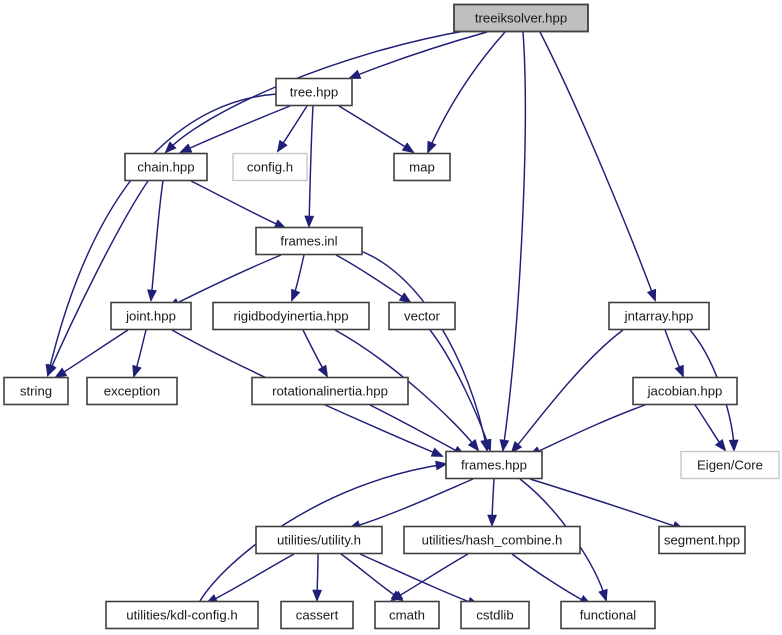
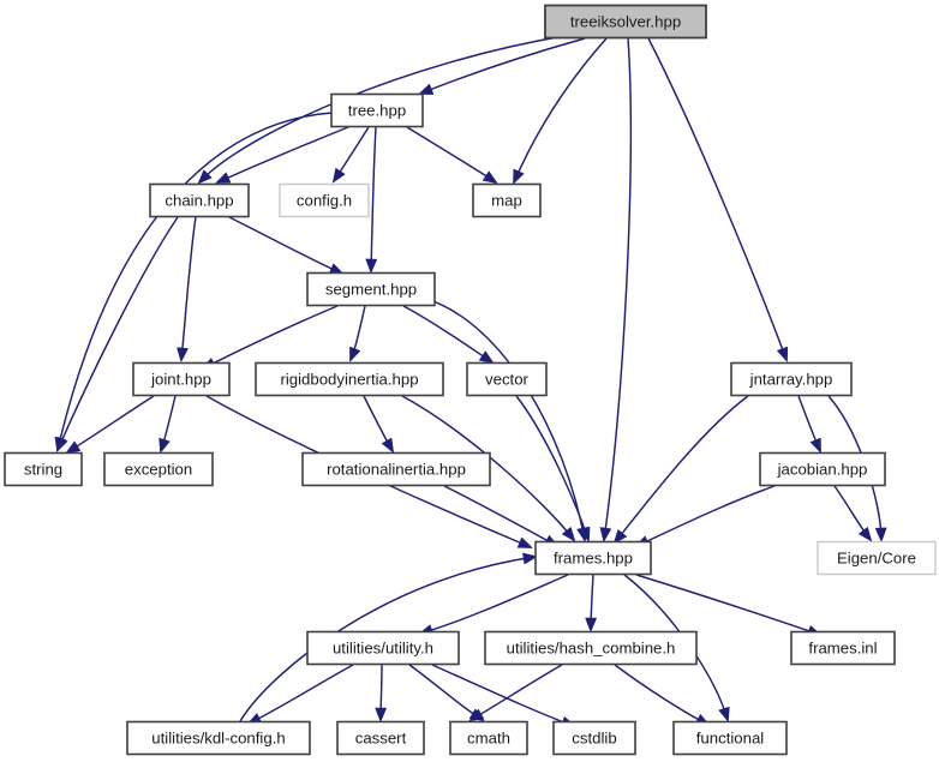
  treeiksolver.hpp
  tree.hpp
  chain.hpp
  config.h
  map
- frames.inl
+ segment.hpp
  joint.hpp
  rigidbodyinertia.hpp
  vector
  jntarray.hpp
  string
  exception
  rotationalinertia.hpp
  jacobian.hpp
  frames.hpp
  Eigen/Core
  utilities/utility.h
  utilities/hash_combine.h
- segment.hpp
+ frames.inl
  utilities/kdl-config.h
  cassert
  cmath
  cstdlib
  functional
